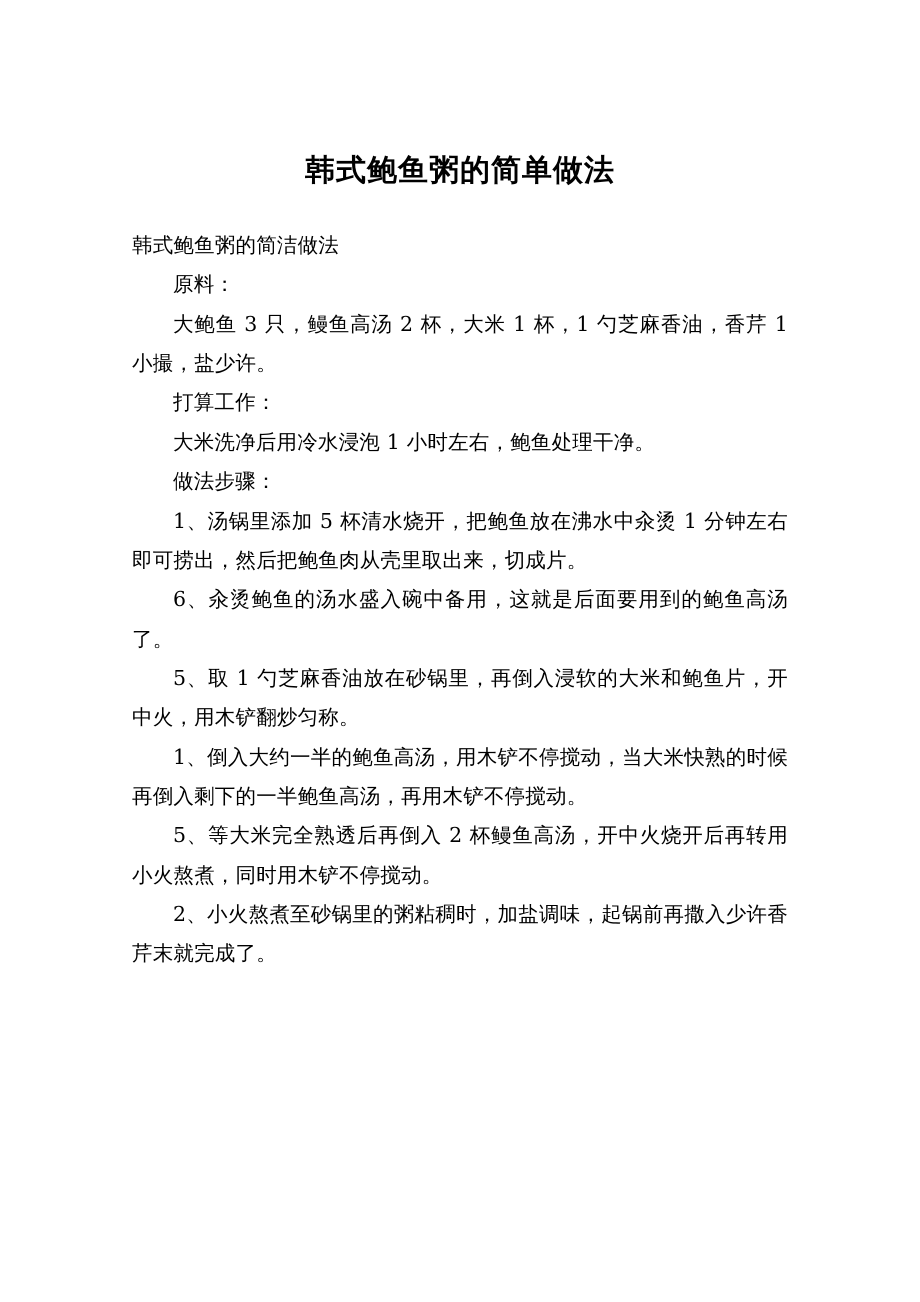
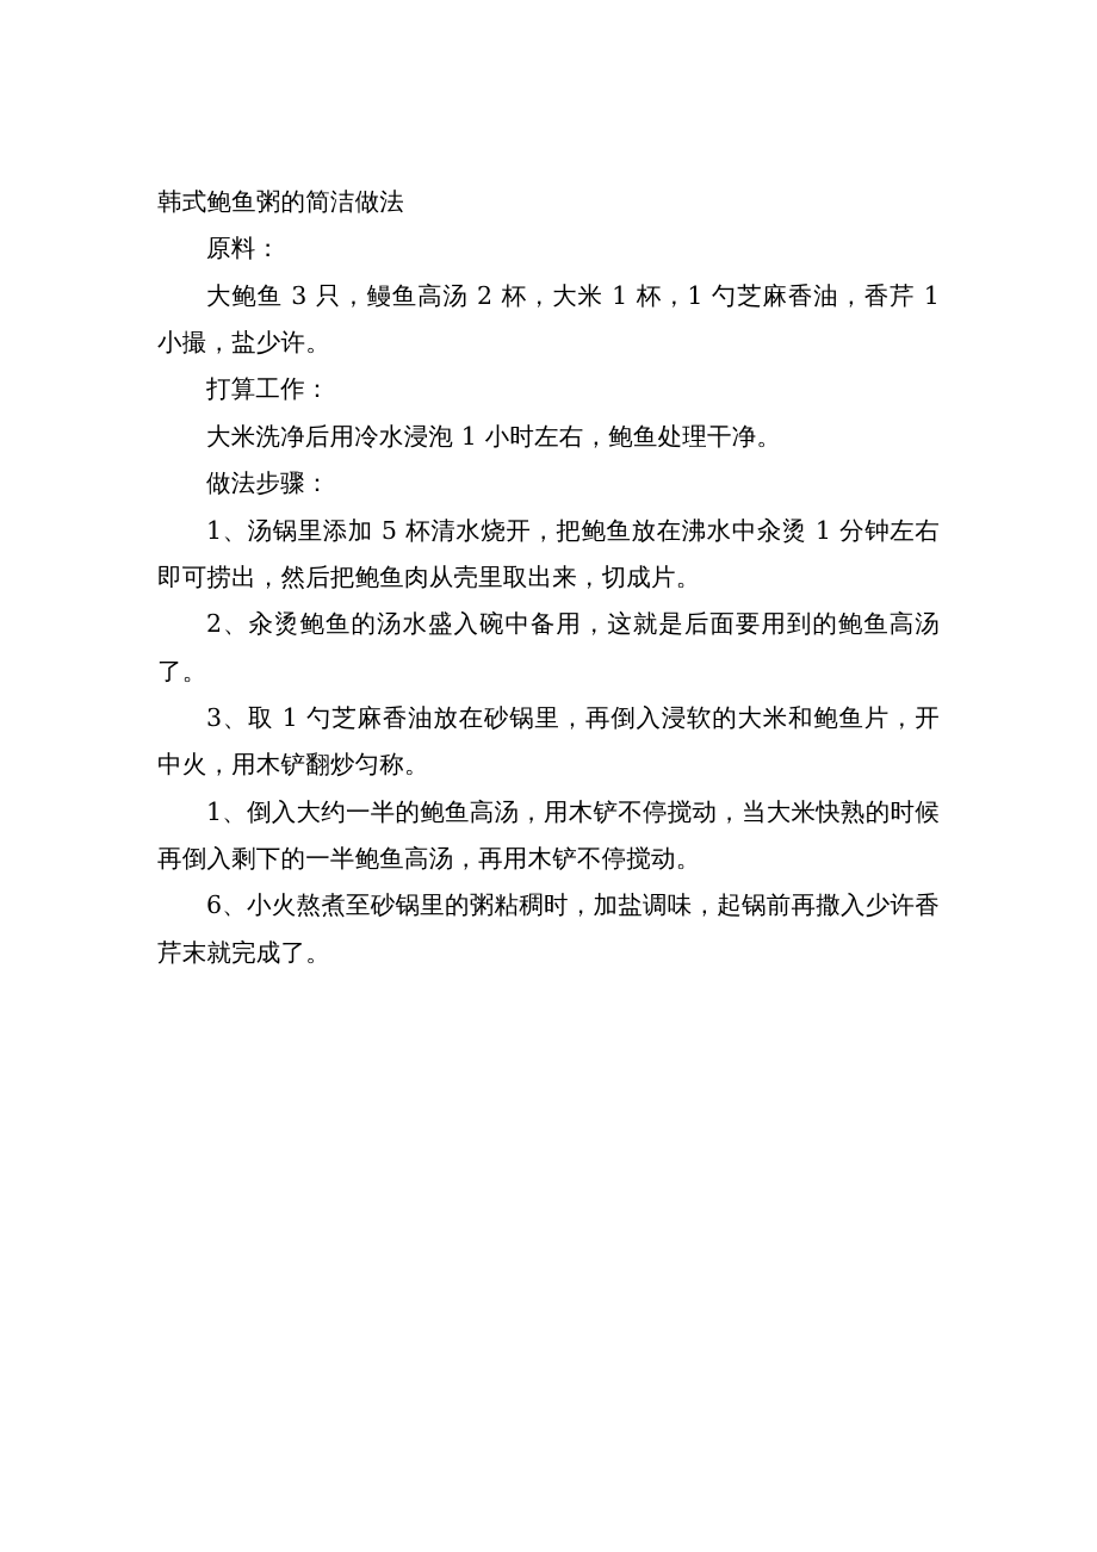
- 韩式鲍鱼粥的简单做法
  韩式鲍鱼粥的简洁做法
  原料：
  大鲍鱼 3 只，鳗鱼高汤 2 杯，大米 1 杯，1 勺芝麻香油，香芹 1 小撮，盐少许。
  打算工作：
  大米洗净后用冷水浸泡 1 小时左右，鲍鱼处理干净。
  做法步骤：
  1、汤锅里添加 5 杯清水烧开，把鲍鱼放在沸水中汆烫 1 分钟左右即可捞出，然后把鲍鱼肉从壳里取出来，切成片。
- 6、汆烫鲍鱼的汤水盛入碗中备用，这就是后面要用到的鲍鱼高汤了。
+ 2、汆烫鲍鱼的汤水盛入碗中备用，这就是后面要用到的鲍鱼高汤了。
- 5、取 1 勺芝麻香油放在砂锅里，再倒入浸软的大米和鲍鱼片，开中火，用木铲翻炒匀称。
+ 3、取 1 勺芝麻香油放在砂锅里，再倒入浸软的大米和鲍鱼片，开中火，用木铲翻炒匀称。
  1、倒入大约一半的鲍鱼高汤，用木铲不停搅动，当大米快熟的时候再倒入剩下的一半鲍鱼高汤，再用木铲不停搅动。
- 5、等大米完全熟透后再倒入 2 杯鳗鱼高汤，开中火烧开后再转用小火熬煮，同时用木铲不停搅动。
- 2、小火熬煮至砂锅里的粥粘稠时，加盐调味，起锅前再撒入少许香芹末就完成了。
+ 6、小火熬煮至砂锅里的粥粘稠时，加盐调味，起锅前再撒入少许香芹末就完成了。
